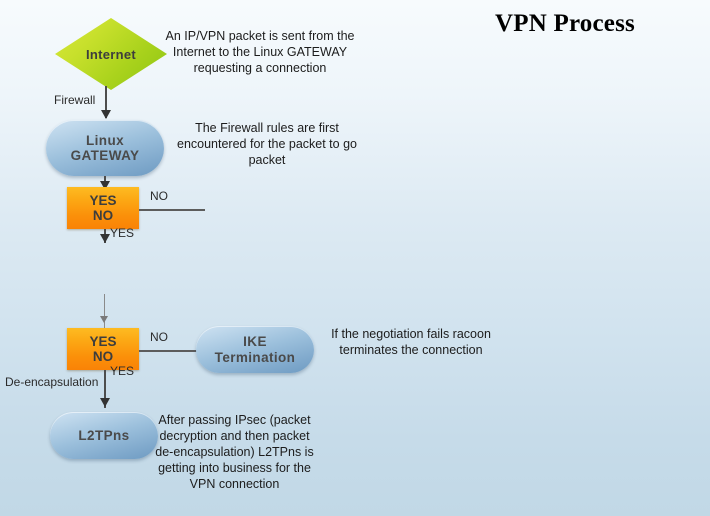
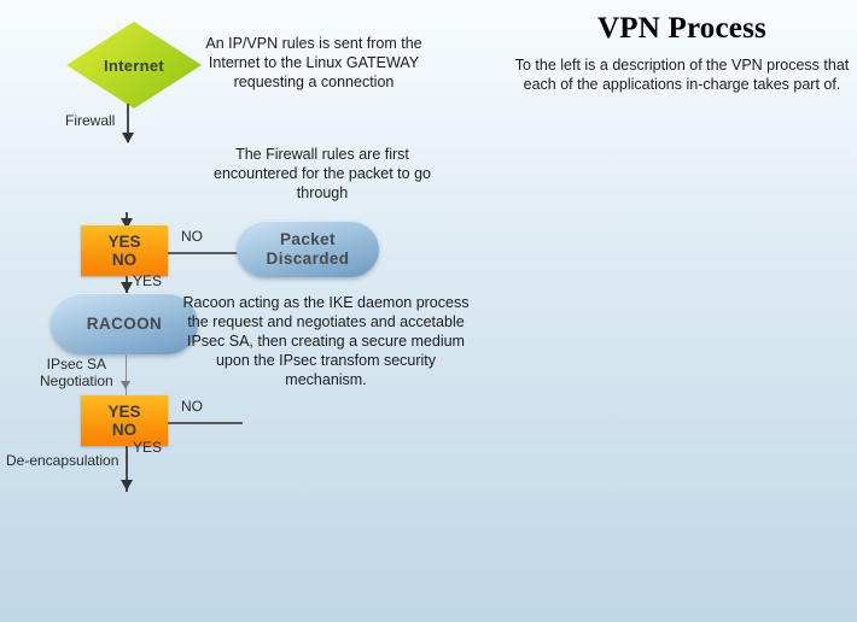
  VPN Process
+ To the left is a description of the VPN process that each of the applications in-charge takes part of.
  Internet
- An IP/VPN packet is sent from the Internet to the Linux GATEWAY requesting a connection
+ An IP/VPN rules is sent from the Internet to the Linux GATEWAY requesting a connection
  Firewall
- Linux
- GATEWAY
- The Firewall rules are first encountered for the packet to go packet
+ The Firewall rules are first encountered for the packet to go through
  YES
  NO
  NO
+ Packet
+ Discarded
  YES
+ RACOON
+ Racoon acting as the IKE daemon process the request and negotiates and accetable IPsec SA, then creating a secure medium upon the IPsec transfom security mechanism.
+ IPsec SA
+ Negotiation
  YES
  NO
  NO
- IKE
- Termination
- If the negotiation fails racoon terminates the connection
  YES
  De-encapsulation
- L2TPns
- After passing IPsec (packet decryption and then packet de-encapsulation) L2TPns is getting into business for the VPN connection
